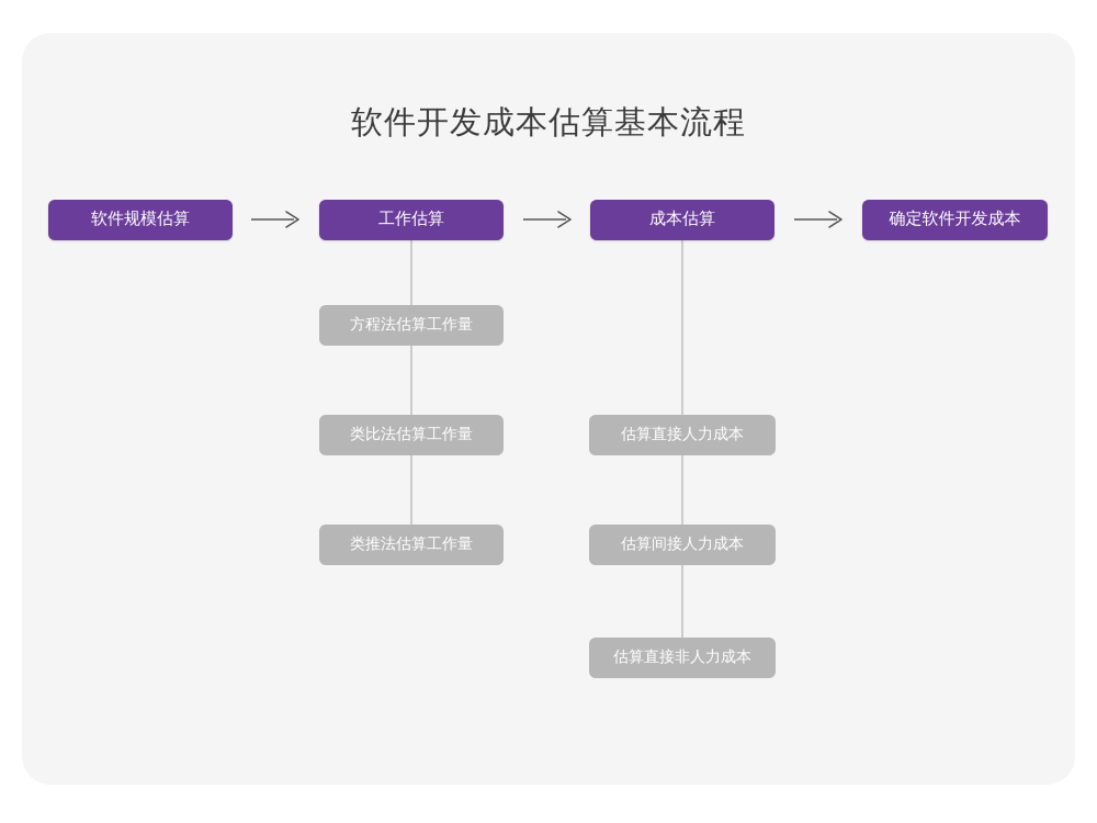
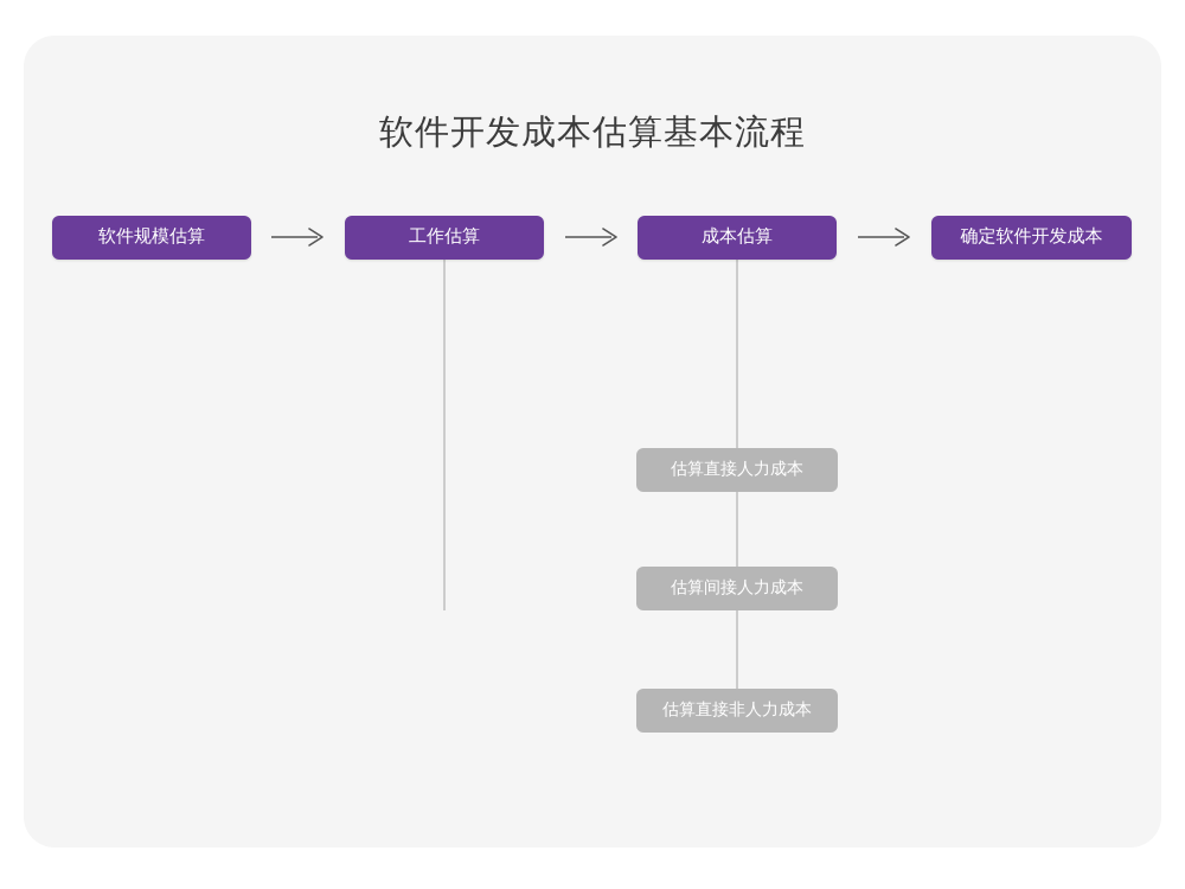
  软件开发成本估算基本流程
  软件规模估算
  工作估算
  成本估算
  确定软件开发成本
- 方程法估算工作量
- 类比法估算工作量
- 类推法估算工作量
  估算直接人力成本
  估算间接人力成本
  估算直接非人力成本
